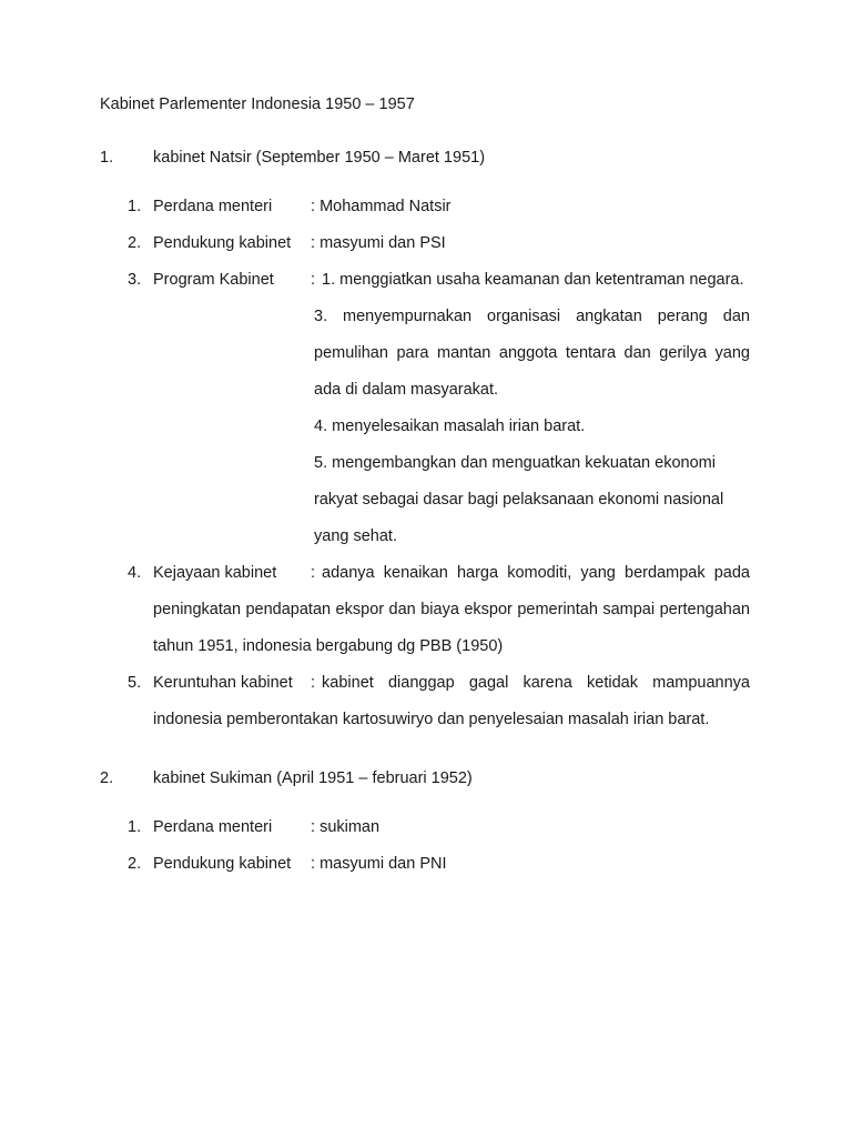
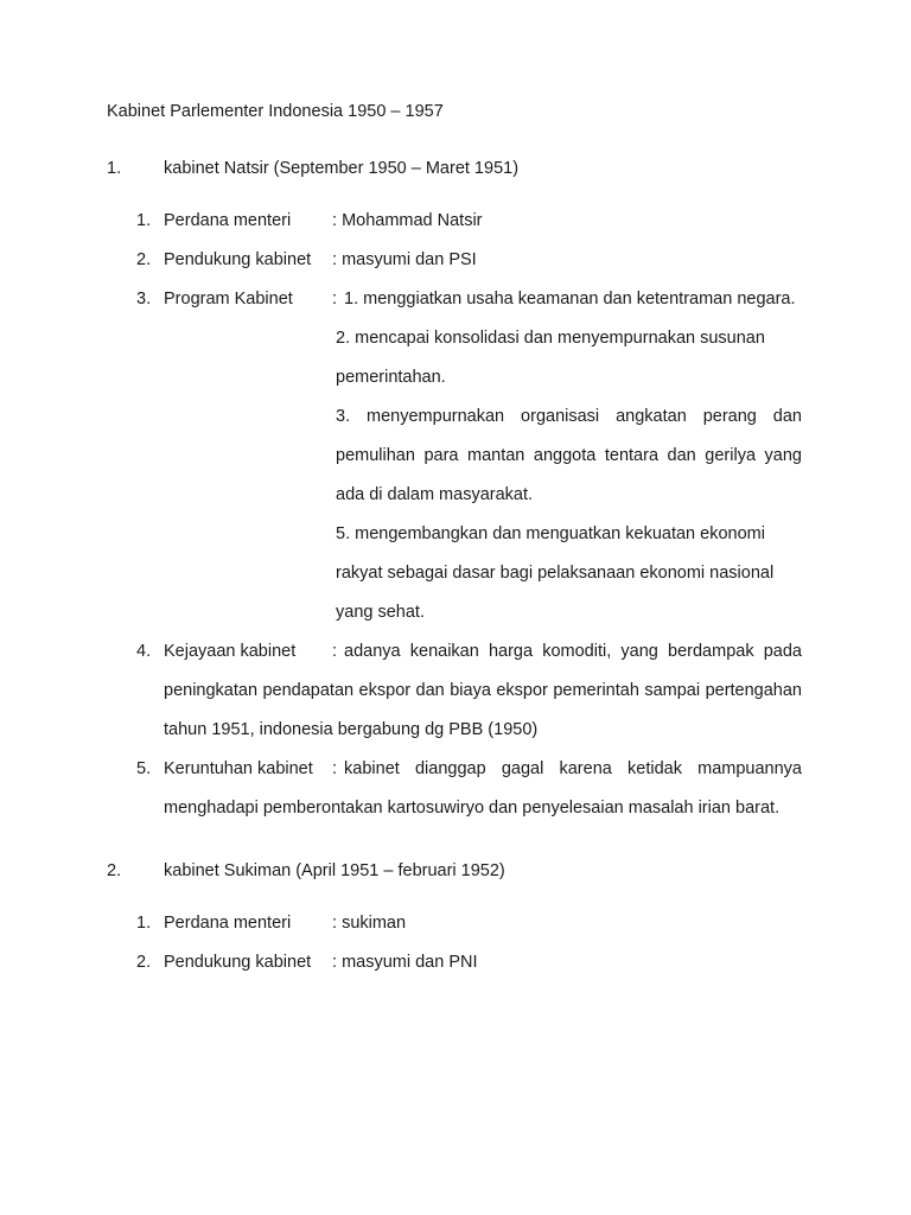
  Kabinet Parlementer Indonesia 1950 – 1957
  1.
  kabinet Natsir (September 1950 – Maret 1951)
  1.
  Perdana menteri : Mohammad Natsir
  2.
  Pendukung kabinet : masyumi dan PSI
  3.
  Program Kabinet : 1. menggiatkan usaha keamanan dan ketentraman negara.
+ 2. mencapai konsolidasi dan menyempurnakan susunan pemerintahan.
  3. menyempurnakan organisasi angkatan perang dan pemulihan para mantan anggota tentara dan gerilya yang ada di dalam masyarakat.
- 4. menyelesaikan masalah irian barat.
  5. mengembangkan dan menguatkan kekuatan ekonomi rakyat sebagai dasar bagi pelaksanaan ekonomi nasional yang sehat.
  4.
  Kejayaan kabinet : adanya kenaikan harga komoditi, yang berdampak pada peningkatan pendapatan ekspor dan biaya ekspor pemerintah sampai pertengahan tahun 1951, indonesia bergabung dg PBB (1950)
  5.
- Keruntuhan kabinet : kabinet dianggap gagal karena ketidak mampuannya indonesia pemberontakan kartosuwiryo dan penyelesaian masalah irian barat.
+ Keruntuhan kabinet : kabinet dianggap gagal karena ketidak mampuannya menghadapi pemberontakan kartosuwiryo dan penyelesaian masalah irian barat.
  2.
  kabinet Sukiman (April 1951 – februari 1952)
  1.
  Perdana menteri : sukiman
  2.
  Pendukung kabinet : masyumi dan PNI
